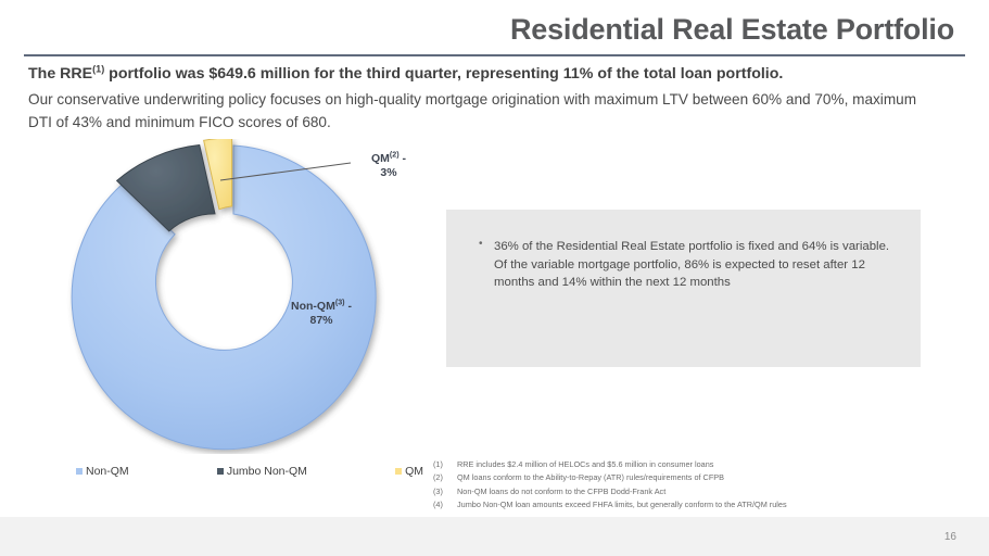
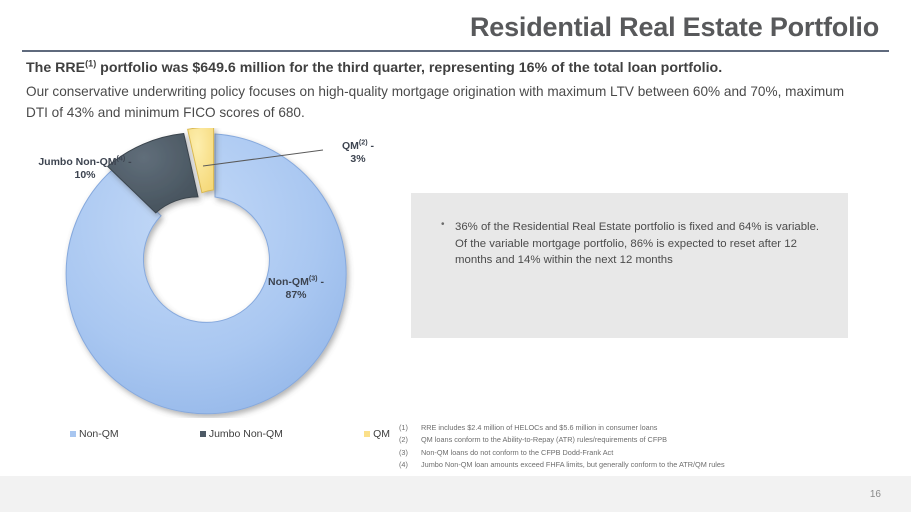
  Residential Real Estate Portfolio
- The RRE(1) portfolio was $649.6 million for the third quarter, representing 11% of the total loan portfolio.
+ The RRE(1) portfolio was $649.6 million for the third quarter, representing 16% of the total loan portfolio.
  Our conservative underwriting policy focuses on high-quality mortgage origination with maximum LTV between 60% and 70%, maximum DTI of 43% and minimum FICO scores of 680.
+ Jumbo Non-QM(4) -
+ 10%
  QM(2) -
  3%
  Non-QM(3) -
  87%
  Non-QM
  Jumbo Non-QM
  QM
  36% of the Residential Real Estate portfolio is fixed and 64% is variable. Of the variable mortgage portfolio, 86% is expected to reset after 12 months and 14% within the next 12 months
  (1)
  RRE includes $2.4 million of HELOCs and $5.6 million in consumer loans
  (2)
  QM loans conform to the Ability-to-Repay (ATR) rules/requirements of CFPB
  (3)
  Non-QM loans do not conform to the CFPB Dodd-Frank Act
  (4)
  Jumbo Non-QM loan amounts exceed FHFA limits, but generally conform to the ATR/QM rules
  16
